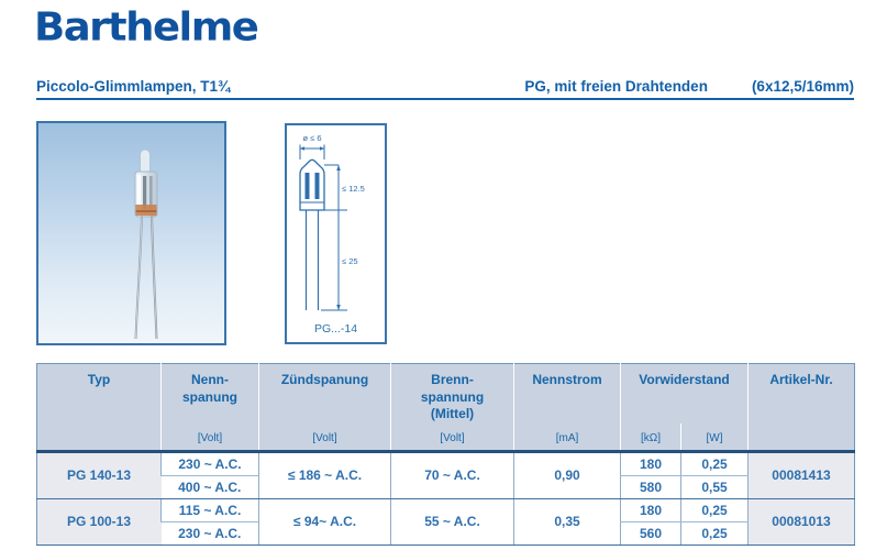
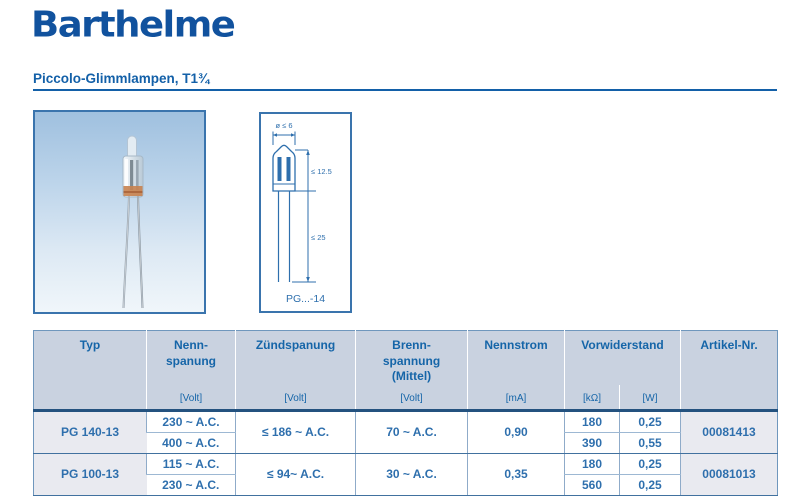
  Barthelme
  Piccolo-Glimmlampen, T1¾
- PG, mit freien Drahtenden
- (6x12,5/16mm)
  ø ≤ 6
  ≤ 12.5
  ≤ 25
  PG...-14
  Typ	Nenn- spanung	Zündspanung	Brenn- spannung (Mittel)	Nennstrom	Vorwiderstand	Artikel-Nr.
  [Volt]	[Volt]	[Volt]	[mA]	[kΩ]	[W]
  PG 140-13	230 ~ A.C.	≤ 186 ~ A.C.	70 ~ A.C.	0,90	180	0,25	00081413
- 400 ~ A.C.	580	0,55
+ 400 ~ A.C.	390	0,55
- PG 100-13	115 ~ A.C.	≤ 94~ A.C.	55 ~ A.C.	0,35	180	0,25	00081013
+ PG 100-13	115 ~ A.C.	≤ 94~ A.C.	30 ~ A.C.	0,35	180	0,25	00081013
  230 ~ A.C.	560	0,25
